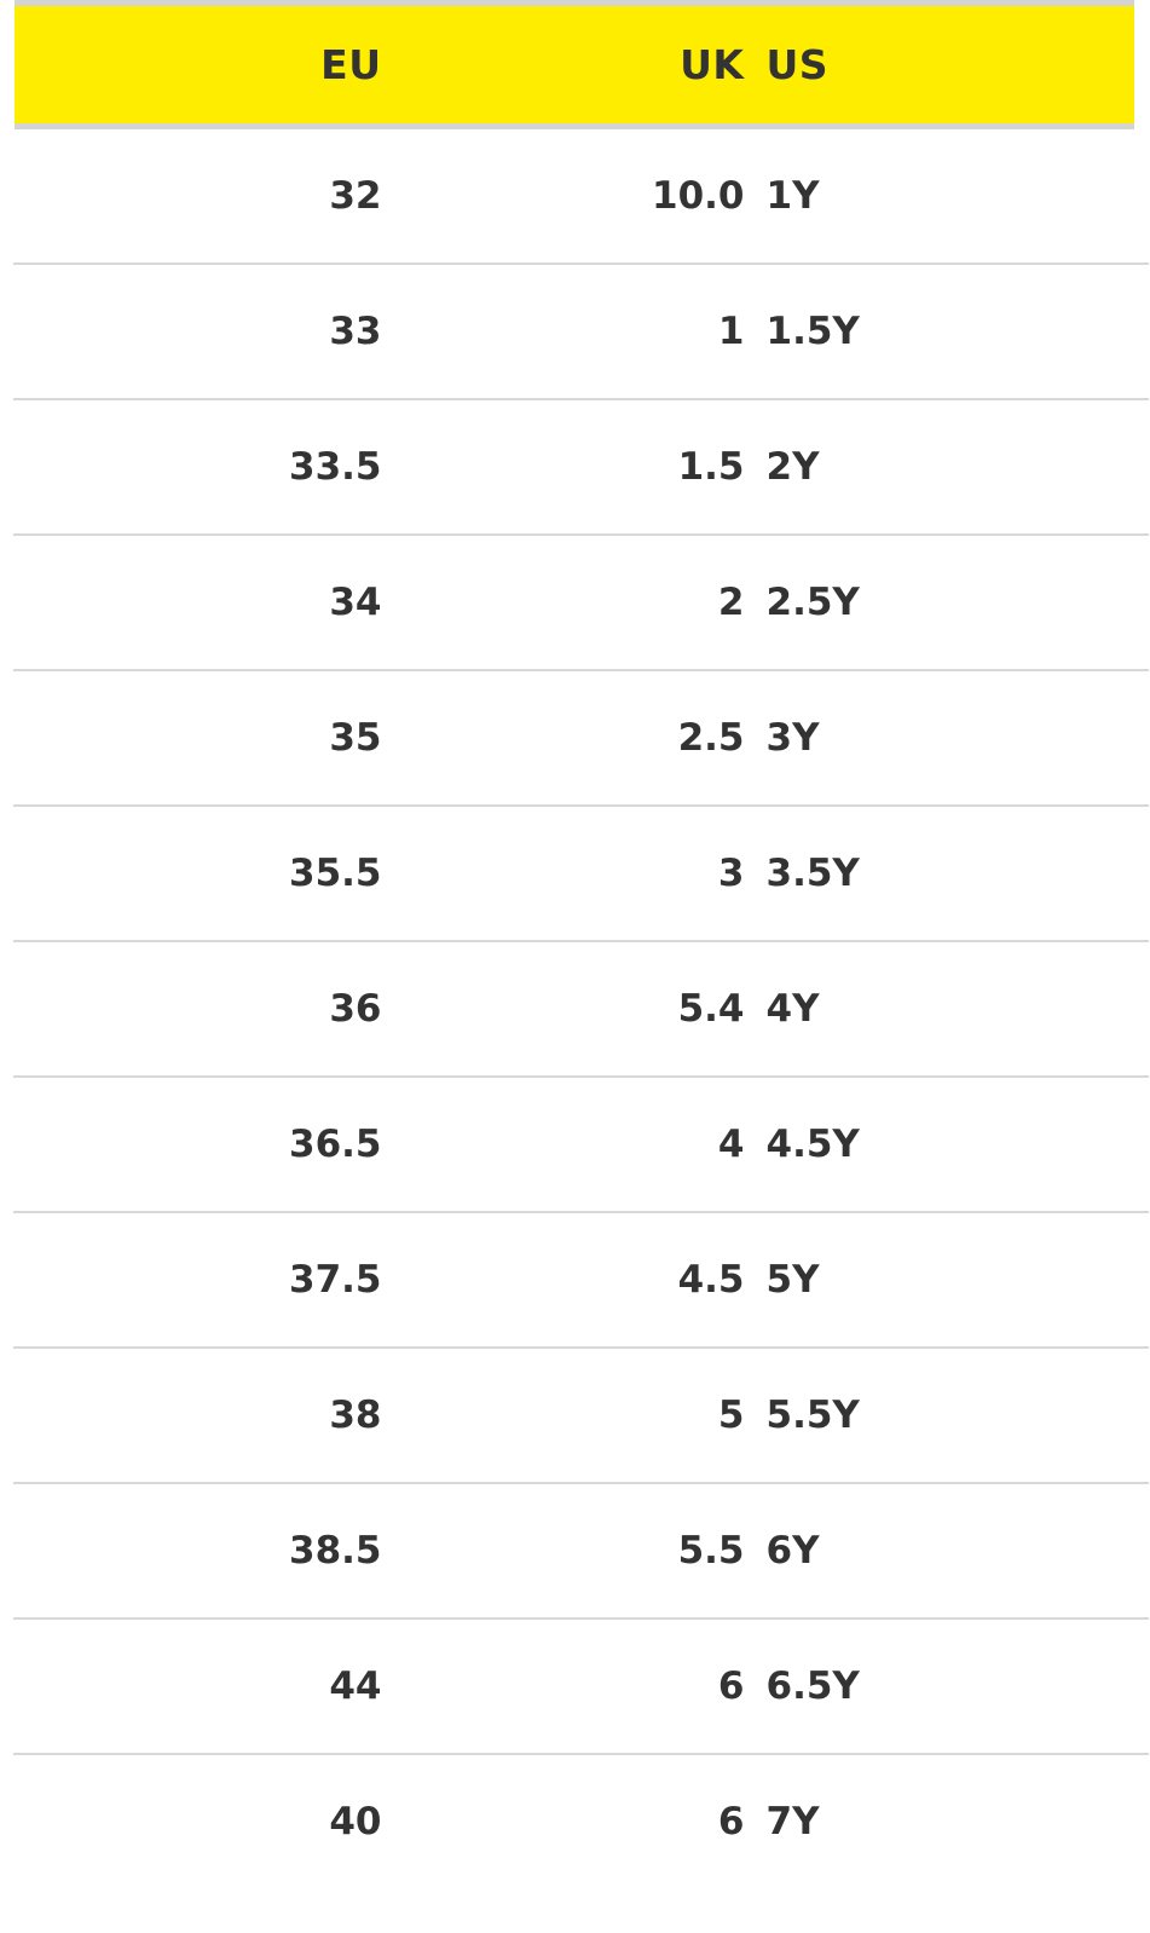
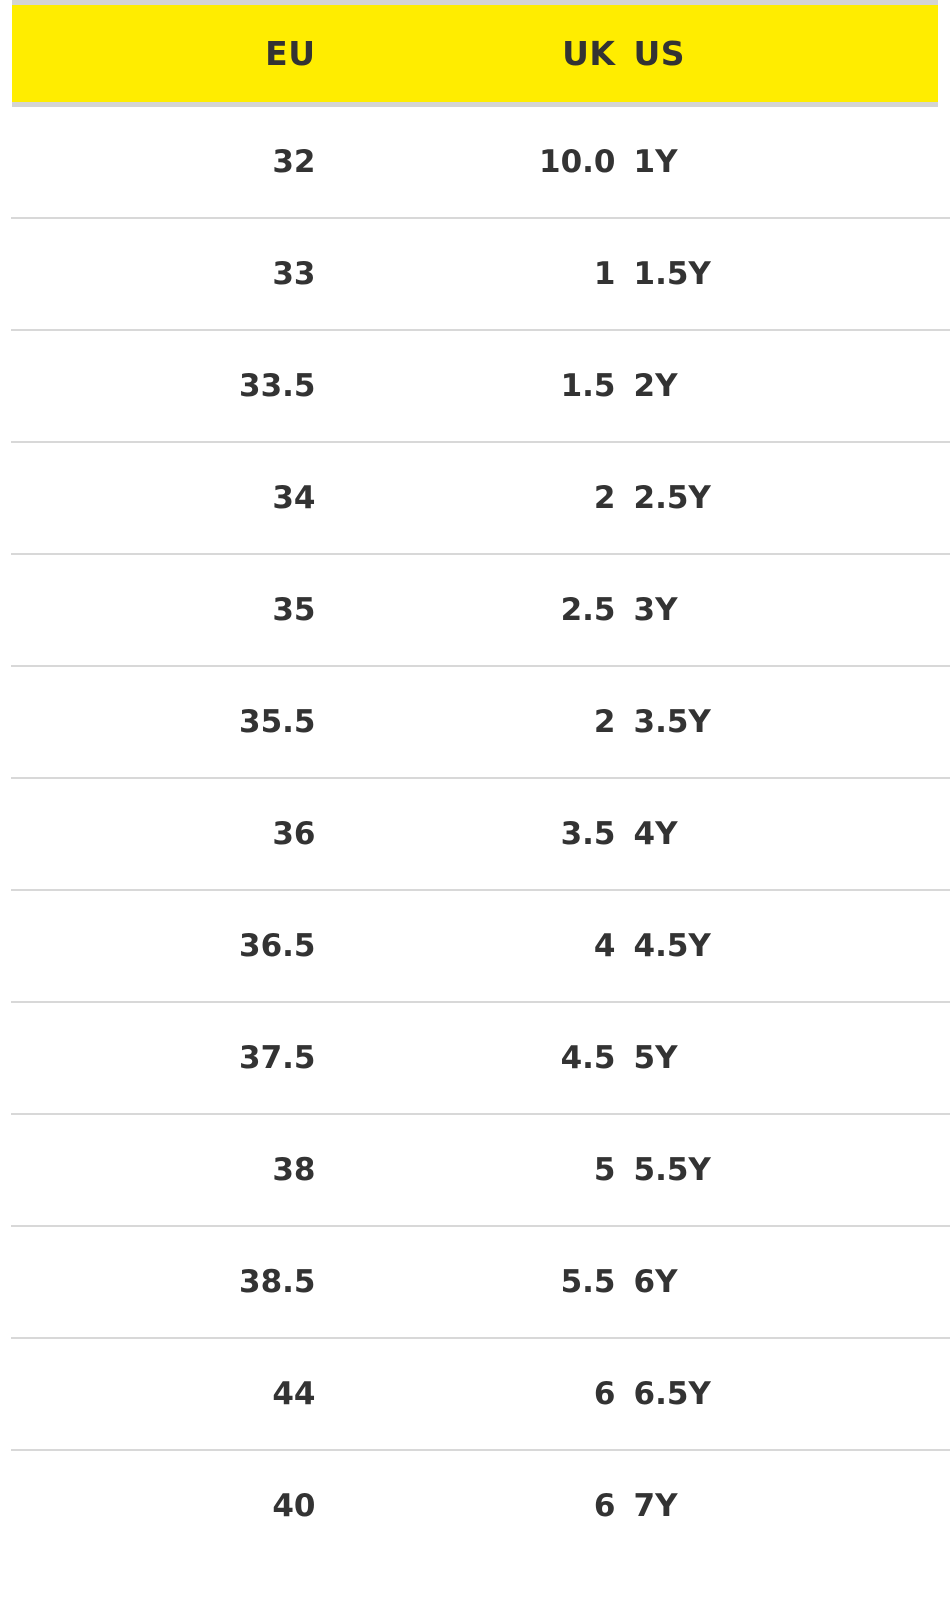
  EU	UK	US
  32	10.0	1Y
  33	1	1.5Y
  33.5	1.5	2Y
  34	2	2.5Y
  35	2.5	3Y
- 35.5	3	3.5Y
+ 35.5	2	3.5Y
- 36	5.4	4Y
+ 36	3.5	4Y
  36.5	4	4.5Y
  37.5	4.5	5Y
  38	5	5.5Y
  38.5	5.5	6Y
  44	6	6.5Y
  40	6	7Y
